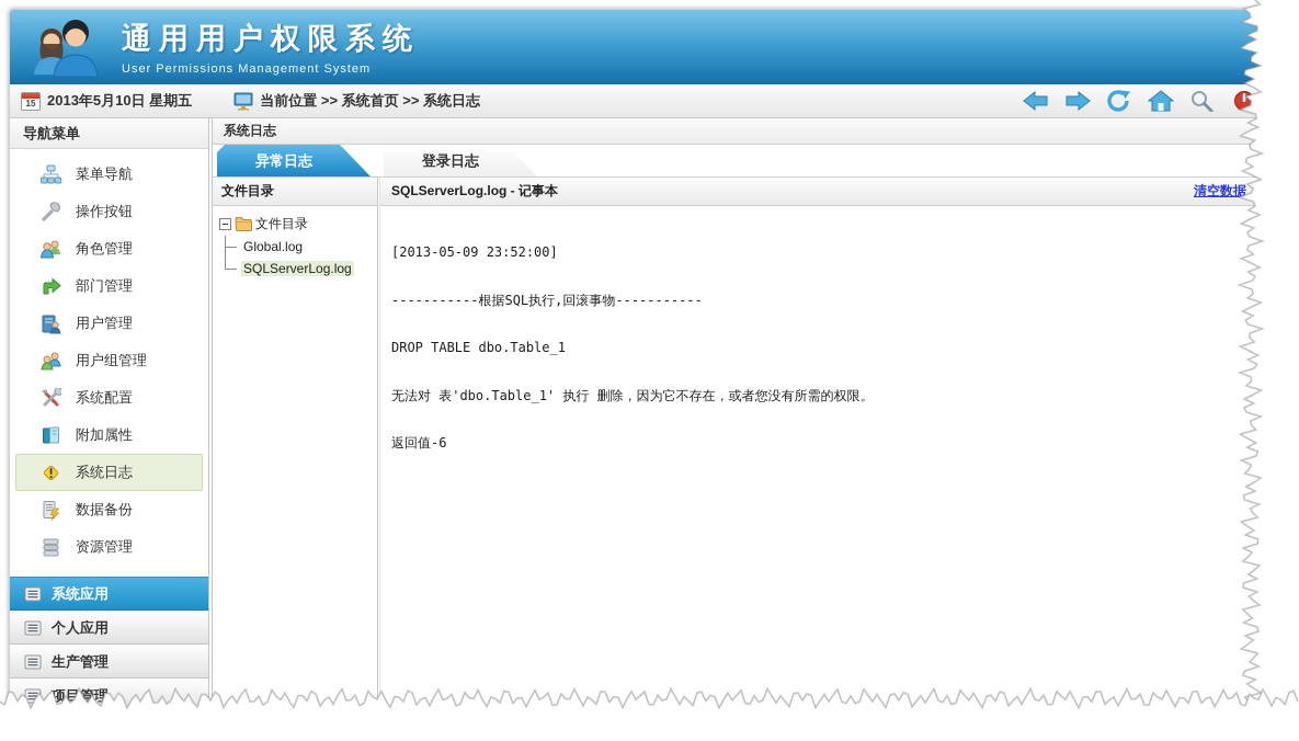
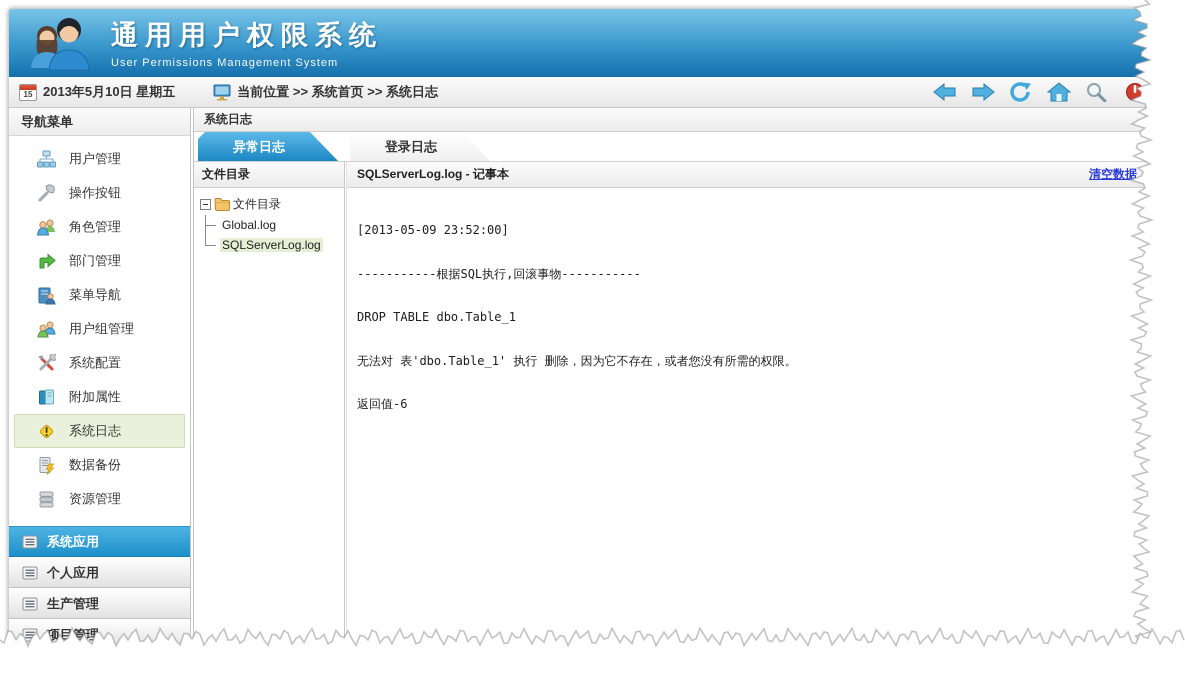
  通用用户权限系统
  User Permissions Management System
  15
  2013年5月10日 星期五
  当前位置 >> 系统首页 >> 系统日志
  导航菜单
- 菜单导航
+ 用户管理
  操作按钮
  角色管理
  部门管理
- 用户管理
+ 菜单导航
  用户组管理
  系统配置
  附加属性
  系统日志
  数据备份
  资源管理
  系统应用
  个人应用
  生产管理
  项目管理
  系统日志
  异常日志
  登录日志
  文件目录
  文件目录
  Global.log
  SQLServerLog.log
  SQLServerLog.log - 记事本
  清空数据
  [2013-05-09 23:52:00]
  -----------根据SQL执行,回滚事物-----------
  DROP TABLE dbo.Table_1
  无法对 表'dbo.Table_1' 执行 删除，因为它不存在，或者您没有所需的权限。
  返回值-6
